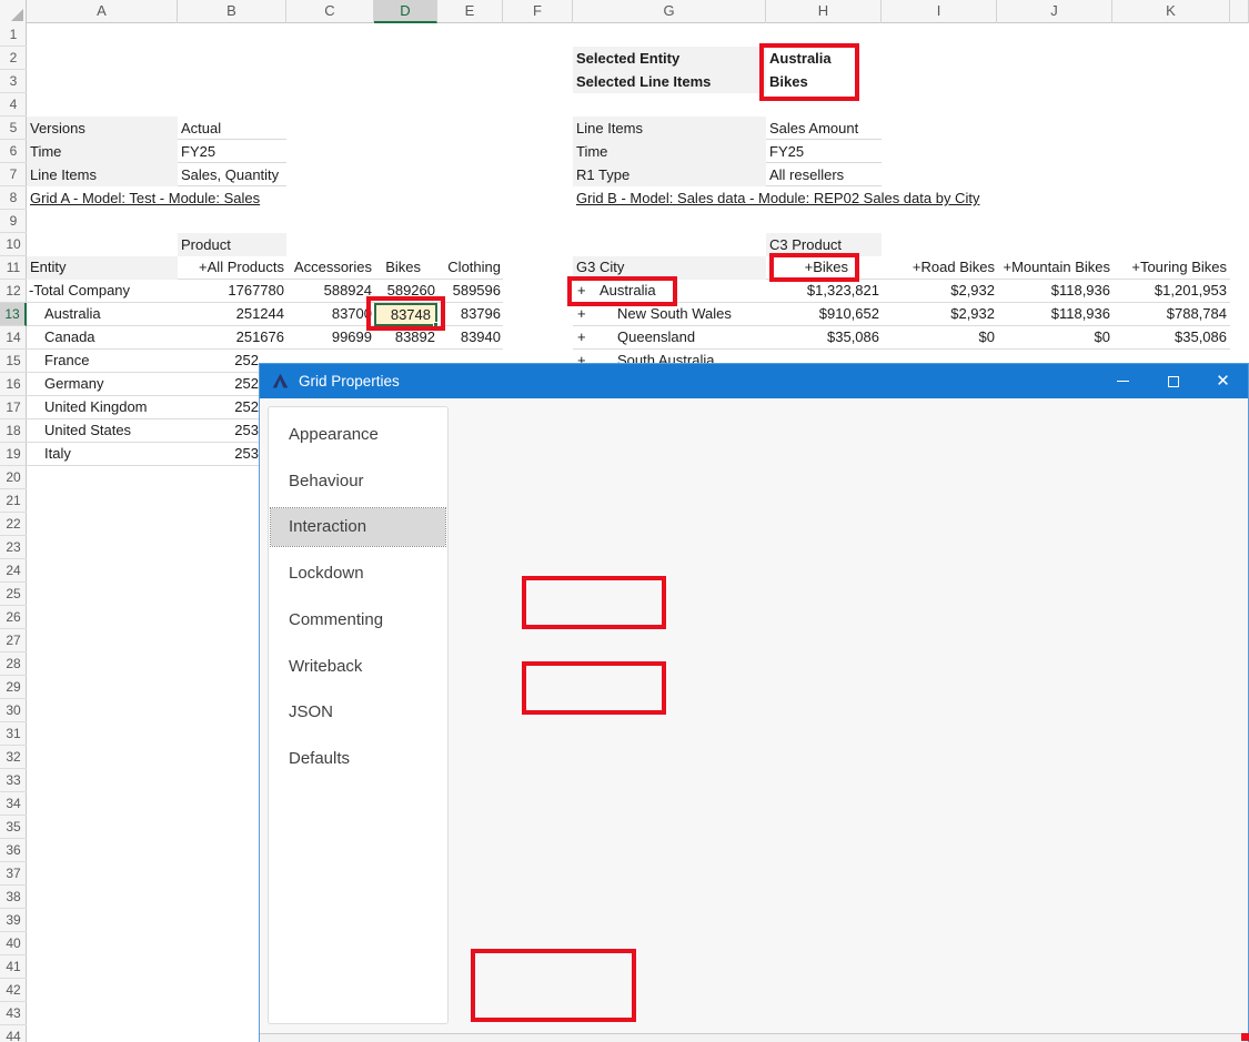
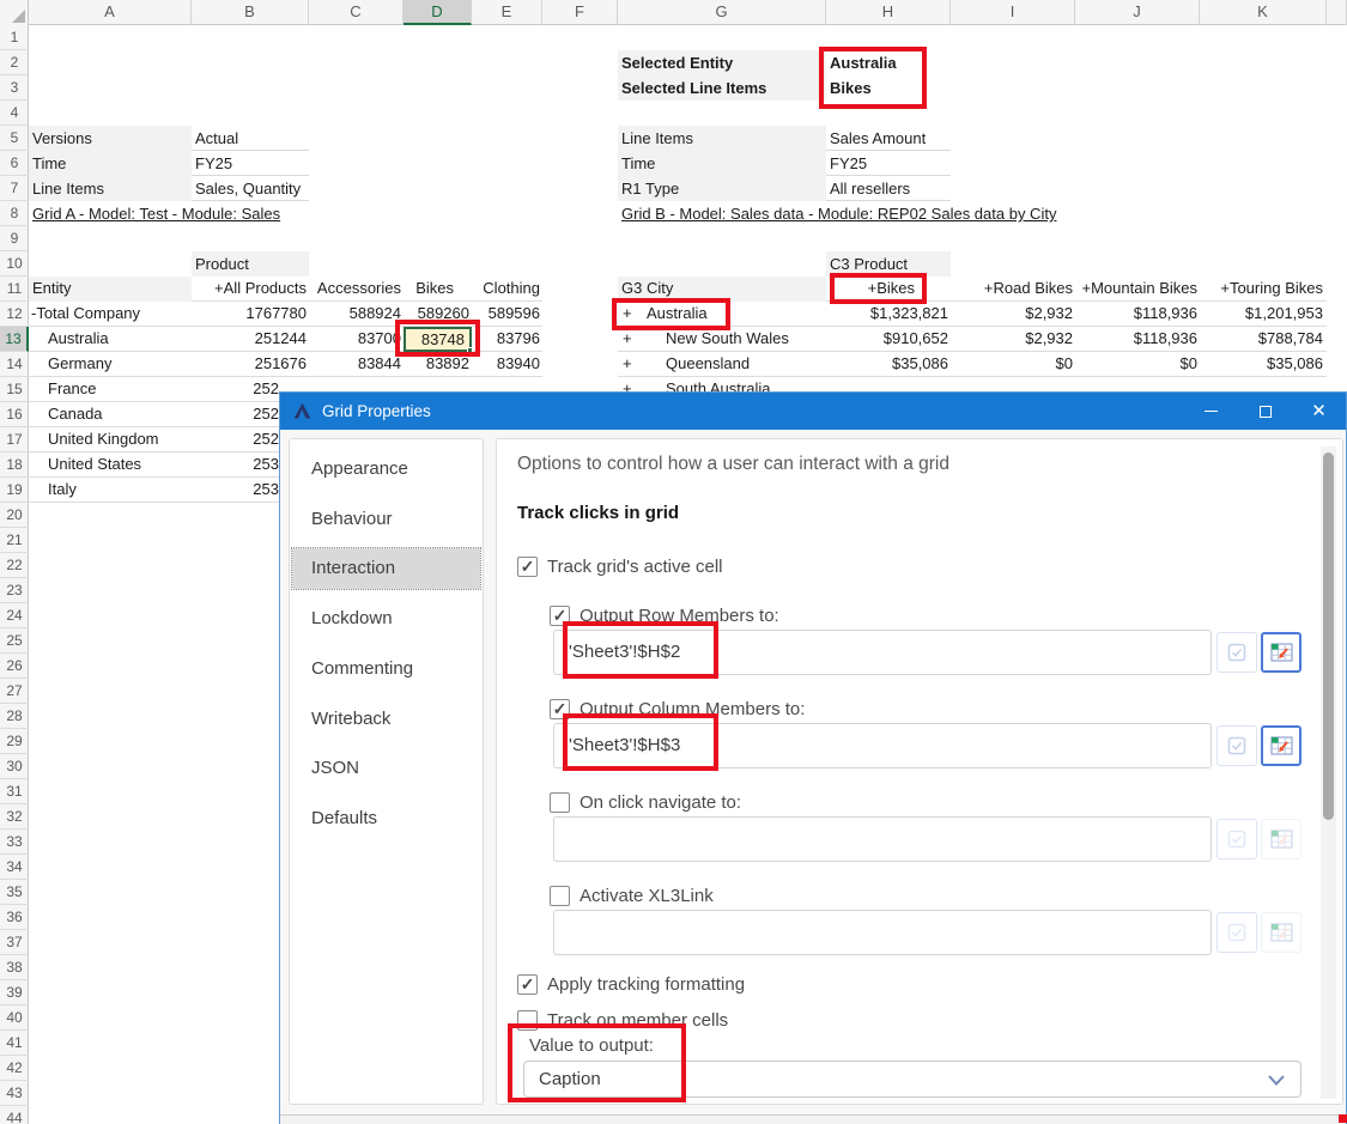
  A
  B
  C
  D
  E
  F
  G
  H
  I
  J
  K
  1
  2
  3
  4
  5
  6
  7
  8
  9
  10
  11
  12
  13
  14
  15
  16
  17
  18
  19
  20
  21
  22
  23
  24
  25
  26
  27
  28
  29
  30
  31
  32
  33
  34
  35
  36
  37
  38
  39
  40
  41
  42
  43
  44
  Versions
  Actual
  Time
  FY25
  Line Items
  Sales, Quantity
  Grid A - Model: Test - Module: Sales
  Selected Entity
  Australia
  Selected Line Items
  Bikes
  Line Items
  Sales Amount
  Time
  FY25
  R1 Type
  All resellers
  Grid B - Model: Sales data - Module: REP02 Sales data by City
  Product
  C3 Product
  Entity
  +All Products
  Accessories
  Bikes
  Clothing
  -Total Company
  1767780
  588924
  589260
  589596
  Australia
  251244
  83700
  83796
- Canada
+ Germany
  251676
- 99699
+ 83844
  83892
  83940
  France
  252
- Germany
+ Canada
  252
  United Kingdom
  252
  United States
  253
  Italy
  253
  83748
  G3 City
  +Bikes
  +Road Bikes
  +Mountain Bikes
  +Touring Bikes
  +
  Australia
  $1,323,821
  $2,932
  $118,936
  $1,201,953
  +
  New South Wales
  $910,652
  $2,932
  $118,936
  $788,784
  +
  Queensland
  $35,086
  $0
  $0
  $35,086
  +
  South Australia
  Grid Properties
  ✕
  Appearance
  Behaviour
  Interaction
  Lockdown
  Commenting
  Writeback
  JSON
  Defaults
+ Options to control how a user can interact with a grid
+ Track clicks in grid
+ Track grid's active cell
+ Output Row Members to:
+ 'Sheet3'!$H$2
+ Output Column Members to:
+ 'Sheet3'!$H$3
+ On click navigate to:
+ Activate XL3Link
+ Apply tracking formatting
+ Track on member cells
+ Value to output:
+ Caption
